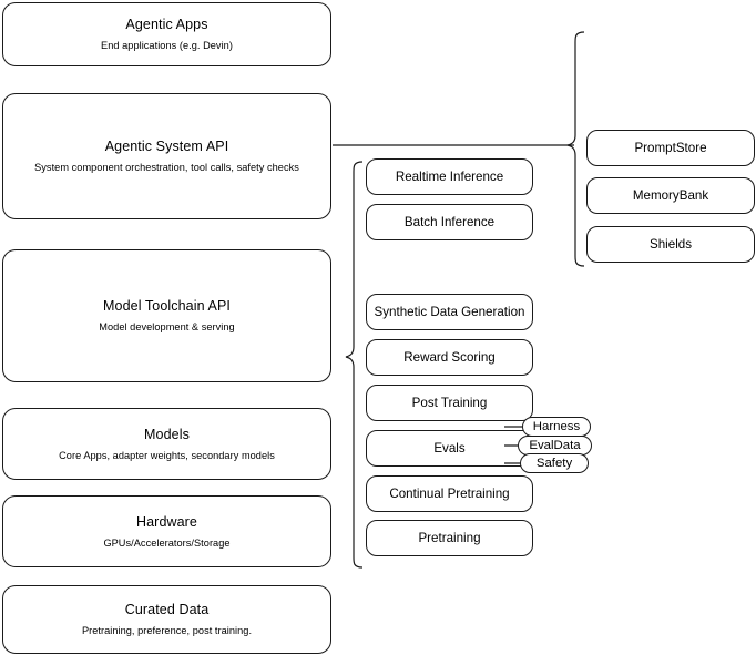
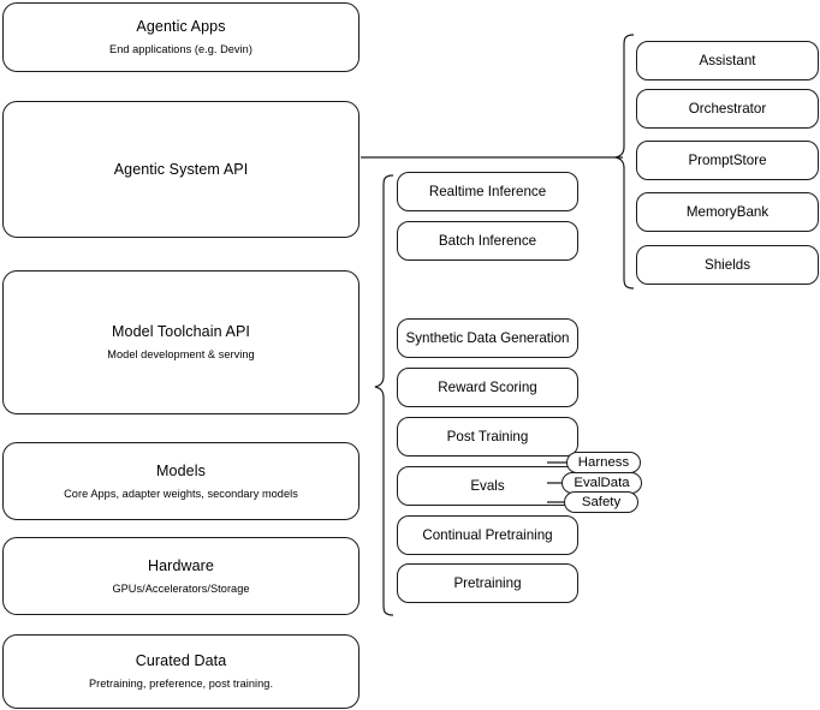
  Agentic Apps
  End applications (e.g. Devin)
  Agentic System API
- System component orchestration, tool calls, safety checks
  Model Toolchain API
  Model development & serving
  Models
  Core Apps, adapter weights, secondary models
  Hardware
  GPUs/Accelerators/Storage
  Curated Data
  Pretraining, preference, post training.
  Realtime Inference
  Batch Inference
  Synthetic Data Generation
  Reward Scoring
  Post Training
  Evals
  Continual Pretraining
  Pretraining
  Harness
  EvalData
  Safety
+ Assistant
+ Orchestrator
  PromptStore
  MemoryBank
  Shields
